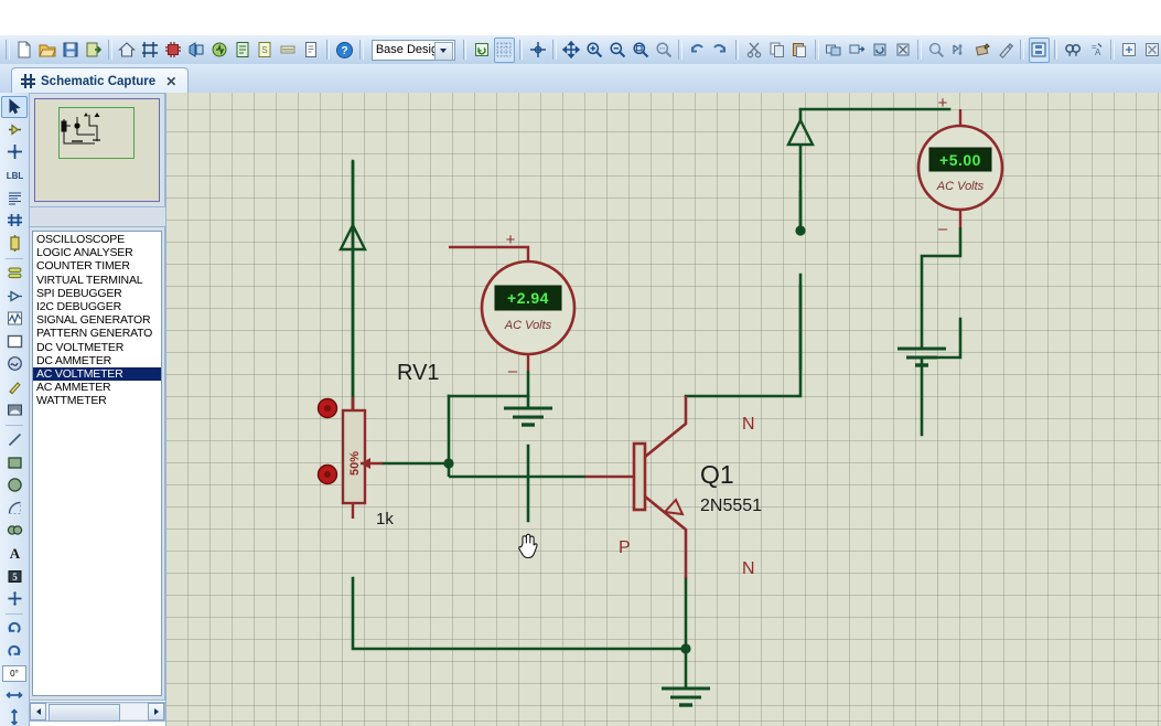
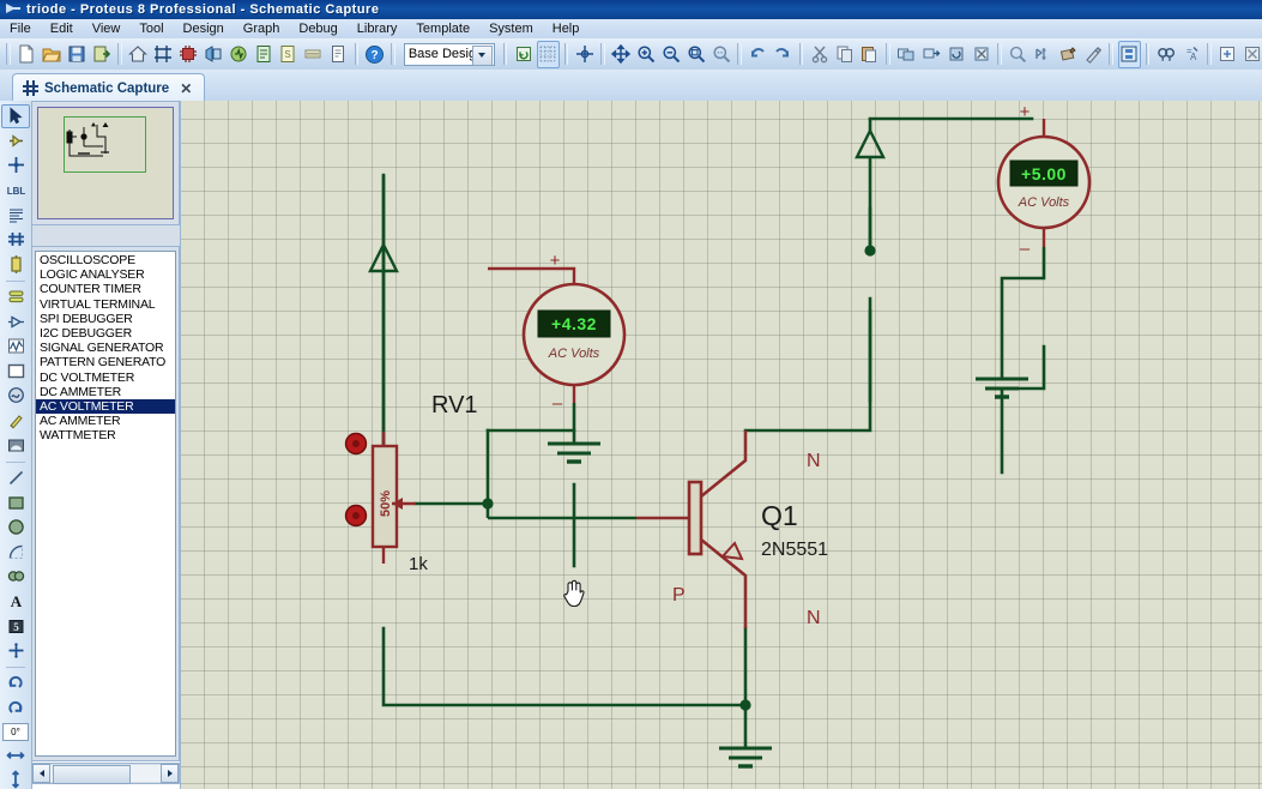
+ triode - Proteus 8 Professional - Schematic Capture
+ File
+ Edit
+ View
+ Tool
+ Design
+ Graph
+ Debug
+ Library
+ Template
+ System
+ Help
  S
  ?
  Base Desi
  =
  A
  Schematic Capture
  ✕
  LBL
  A
  5
  0°
  OSCILLOSCOPE
  LOGIC ANALYSER
  COUNTER TIMER
  VIRTUAL TERMINAL
  SPI DEBUGGER
  I2C DEBUGGER
  SIGNAL GENERATOR
  PATTERN GENERATO
  DC VOLTMETER
  DC AMMETER
  AC VOLTMETER
  AC AMMETER
  WATTMETER
  RV1
  1k
- +2.94
+ +4.32
  AC Volts
  +
  –
  Q1
  2N5551
  N
  P
  N
  +5.00
  AC Volts
  +
  –
